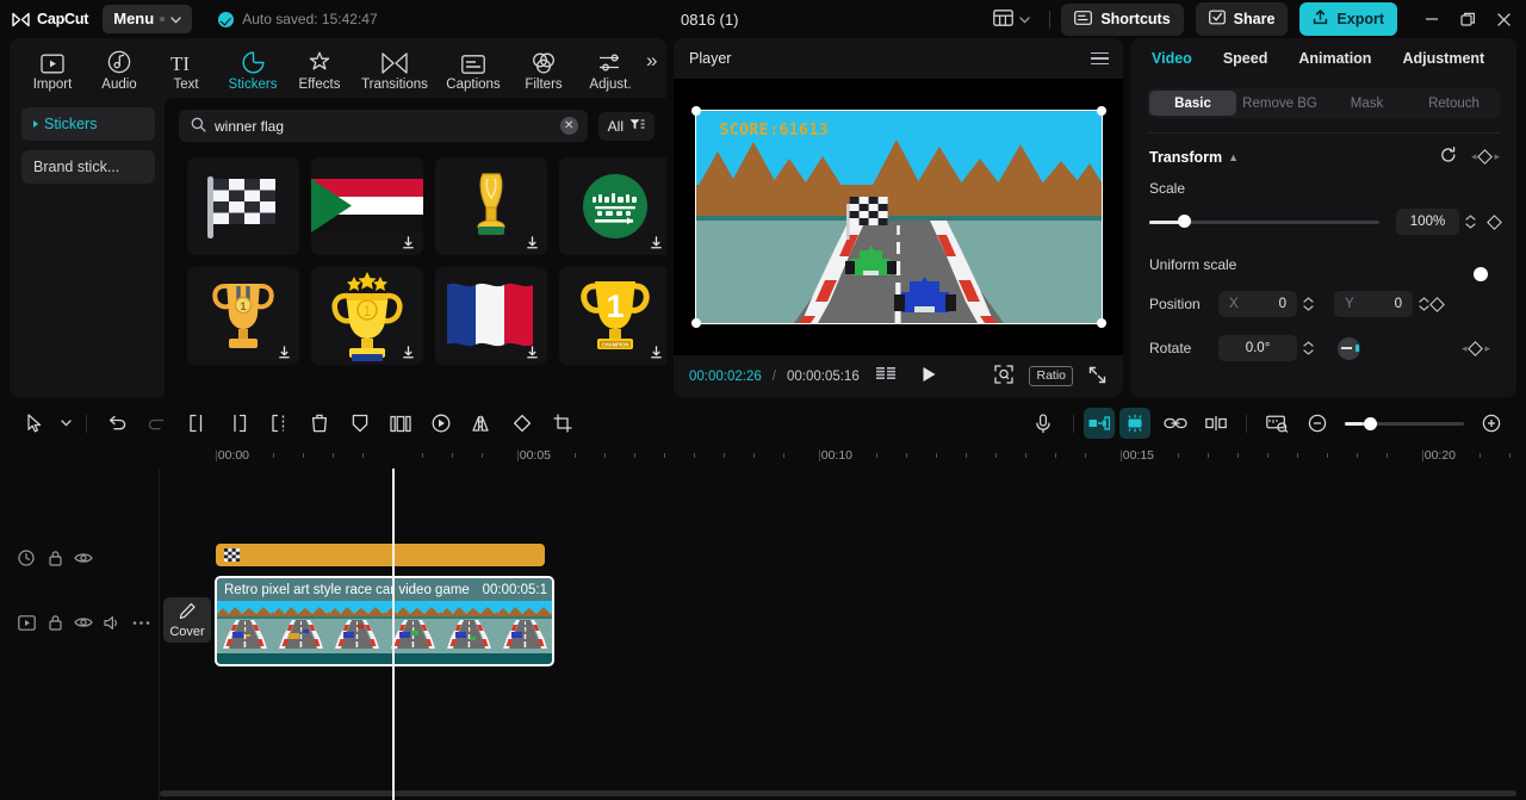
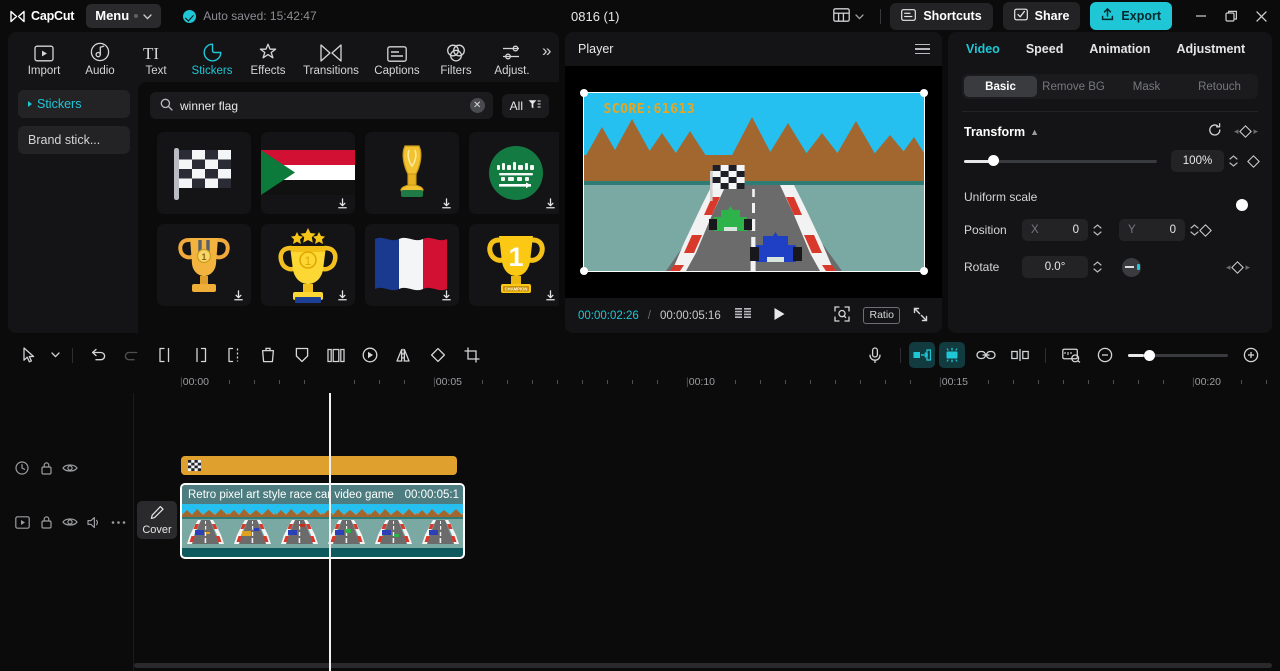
  CapCut
  Menu
  Auto saved: 15:42:47
  0816 (1)
  Shortcuts
  Share
  Export
  Import
  Audio
  TI
  Text
  Stickers
  Effects
  Transitions
  Captions
  Filters
  Adjust.
  »
  Stickers
  Brand stick...
  winner flag
  ✕
  All
  1
  1
  1
  Player
  SCORE:61613
  00:00:02:26
  /
  00:00:05:16
  Ratio
  Video
  Speed
  Animation
  Adjustment
  Basic
  Remove BG
  Mask
  Retouch
  Transform
  ▲
  ◂
  ▸
- Scale
  100%
  Uniform scale
  Position
  X
  0
  Y
  0
  Rotate
  0.0°
  ◂
  ▸
  |00:00
  |00:05
  |00:10
  |00:15
  |00:20
  Cover
  Retro pixel art style race ca video game
  00:00:05:1
